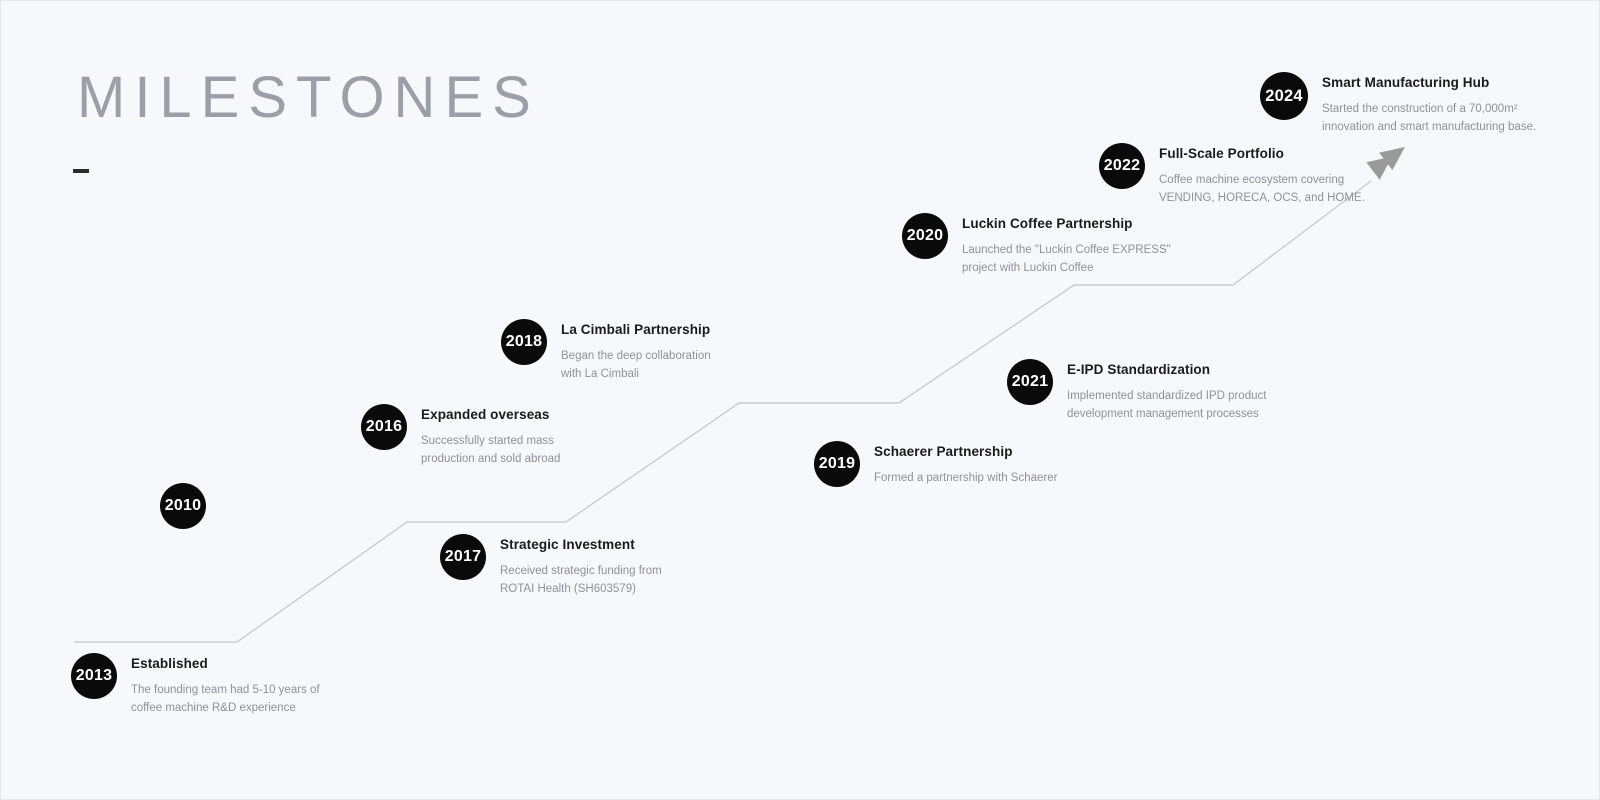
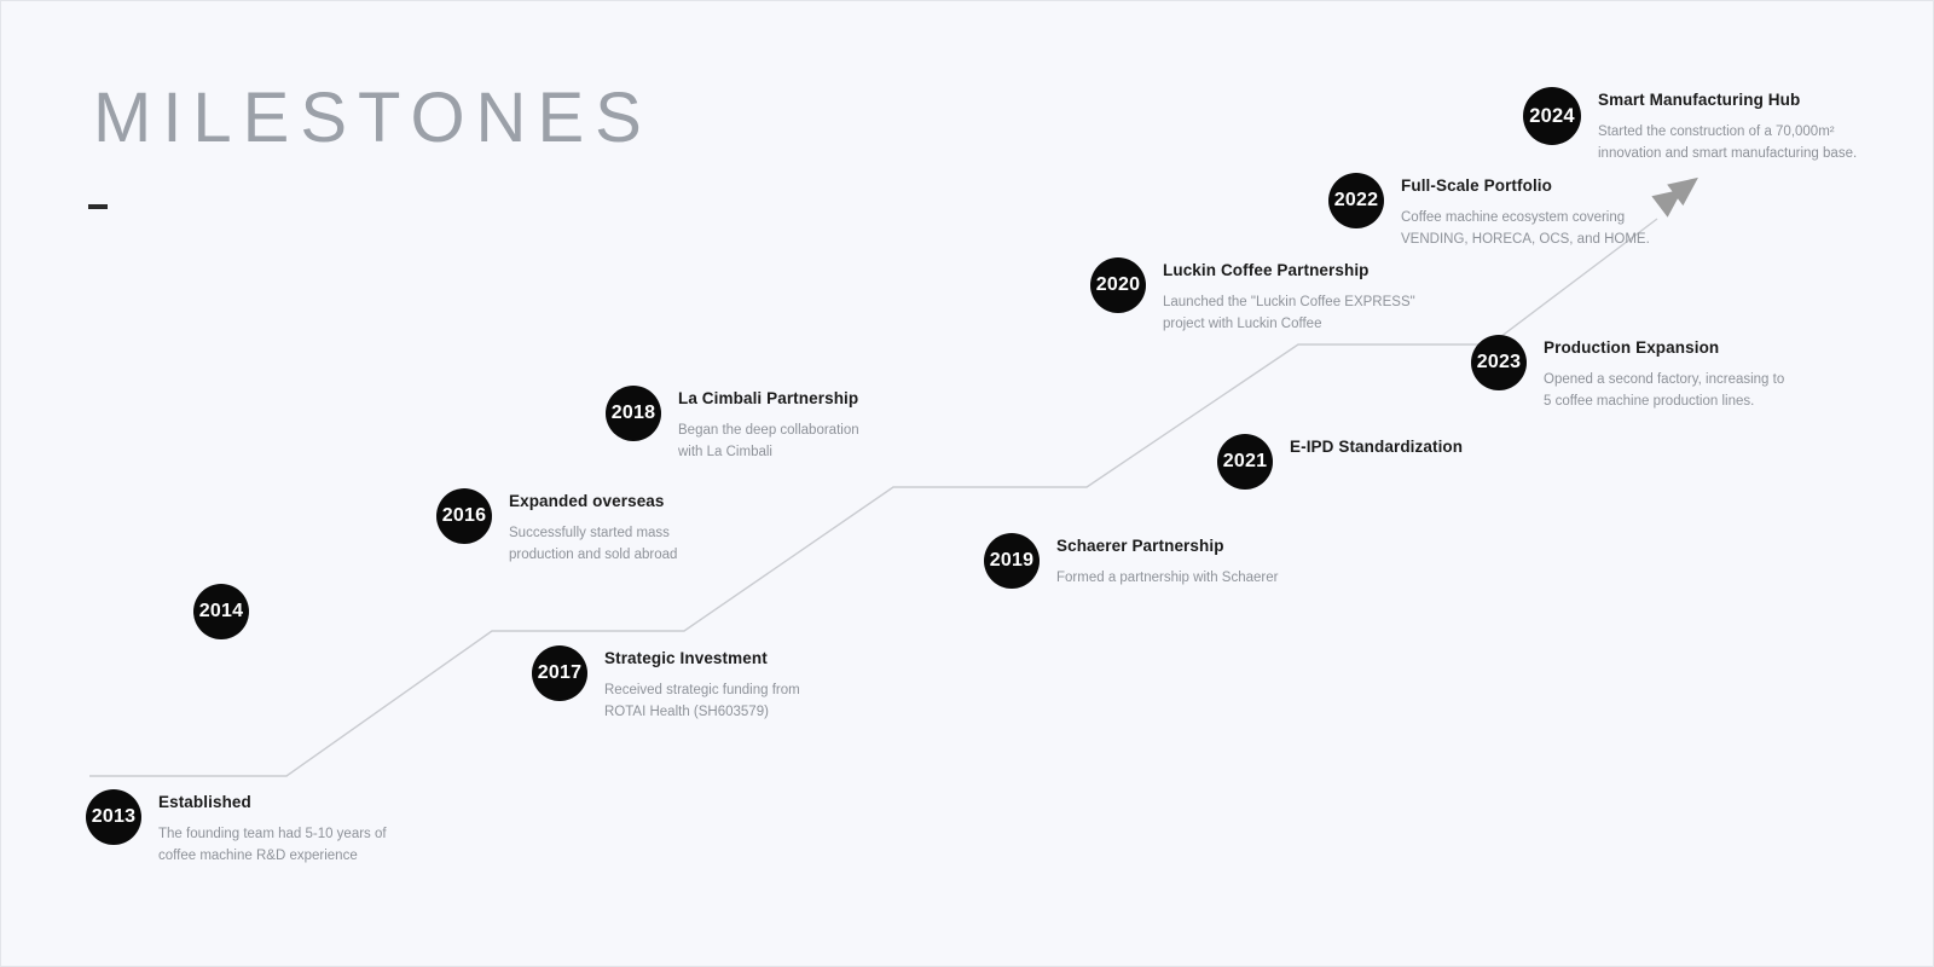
  MILESTONES
  2013
  Established
  The founding team had 5-10 years of
  coffee machine R&D experience
- 2010
+ 2014
  2016
  Expanded overseas
  Successfully started mass
  production and sold abroad
  2017
  Strategic Investment
  Received strategic funding from
  ROTAI Health (SH603579)
  2018
  La Cimbali Partnership
  Began the deep collaboration
  with La Cimbali
  2019
  Schaerer Partnership
  Formed a partnership with Schaerer
  2020
  Luckin Coffee Partnership
  Launched the "Luckin Coffee EXPRESS"
  project with Luckin Coffee
  2021
  E-IPD Standardization
- Implemented standardized IPD product
- development management processes
  2022
  Full-Scale Portfolio
  Coffee machine ecosystem covering
  VENDING, HORECA, OCS, and HOME.
+ 2023
+ Production Expansion
+ Opened a second factory, increasing to
+ 5 coffee machine production lines.
  2024
  Smart Manufacturing Hub
  Started the construction of a 70,000m²
  innovation and smart manufacturing base.
